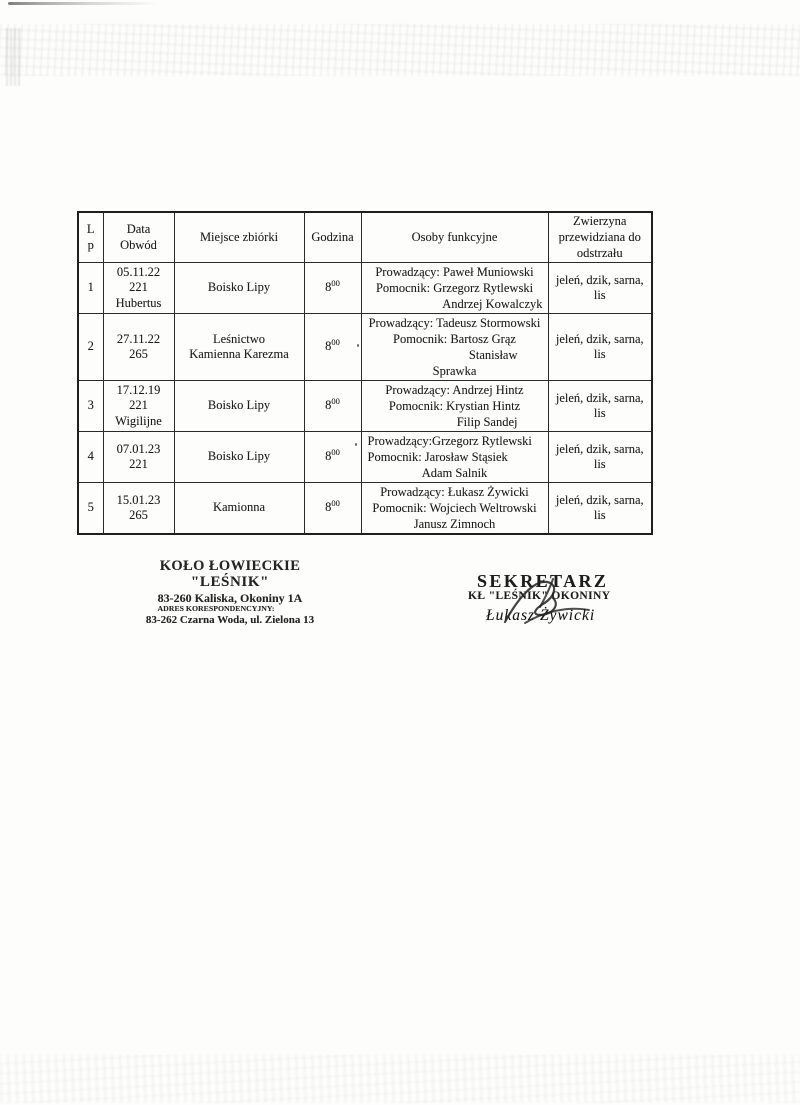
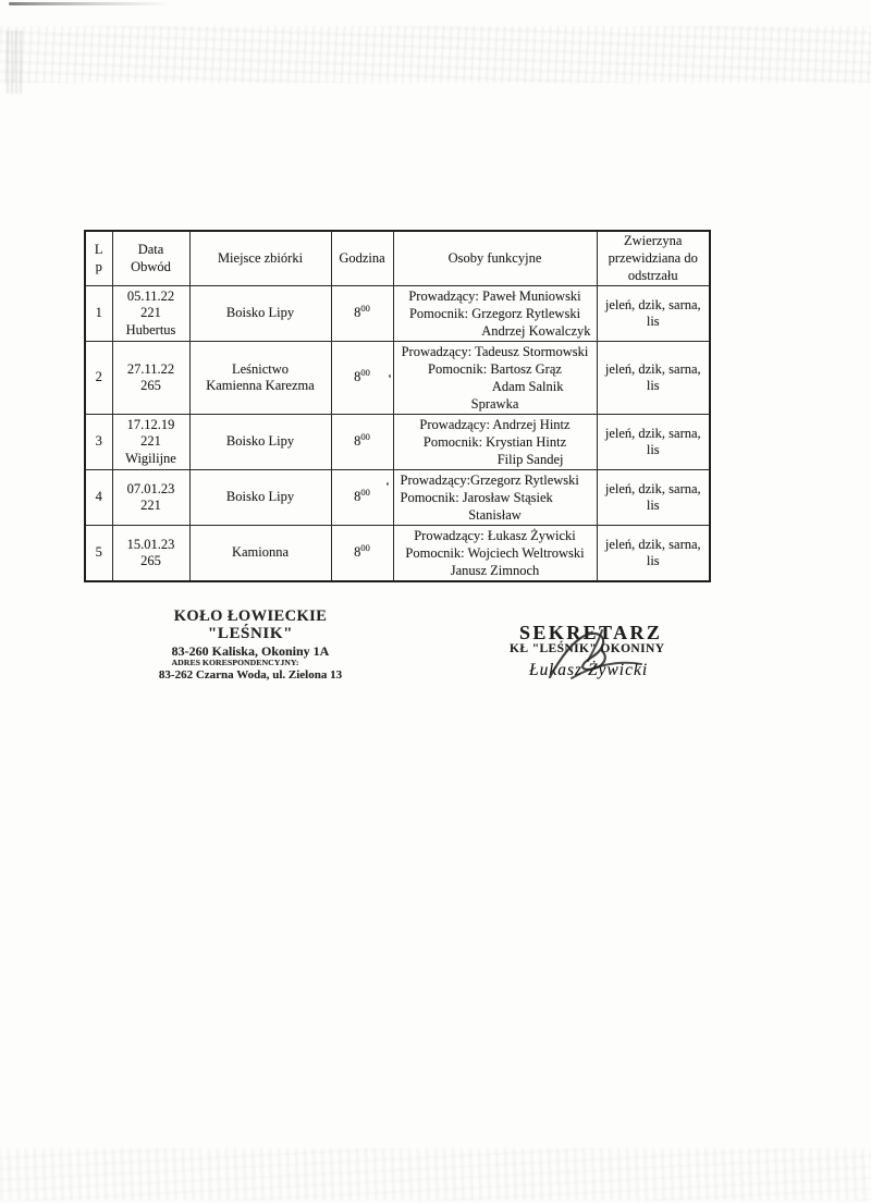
  L p	Data Obwód	Miejsce zbiórki	Godzina	Osoby funkcyjne	Zwierzyna przewidziana do odstrzału
  1	05.11.22 221 Hubertus	Boisko Lipy	800	Prowadzący: Paweł Muniowski Pomocnik: Grzegorz Rytlewski Andrzej Kowalczyk	jeleń, dzik, sarna, lis
- 2	27.11.22 265	Leśnictwo Kamienna Karezma	800	Prowadzący: Tadeusz Stormowski Pomocnik: Bartosz Grąz Stanisław Sprawka	jeleń, dzik, sarna, lis
+ 2	27.11.22 265	Leśnictwo Kamienna Karezma	800	Prowadzący: Tadeusz Stormowski Pomocnik: Bartosz Grąz Adam Salnik Sprawka	jeleń, dzik, sarna, lis
  3	17.12.19 221 Wigilijne	Boisko Lipy	800	Prowadzący: Andrzej Hintz Pomocnik: Krystian Hintz Filip Sandej	jeleń, dzik, sarna, lis
- 4	07.01.23 221	Boisko Lipy	800	Prowadzący:Grzegorz Rytlewski Pomocnik: Jarosław Stąsiek Adam Salnik	jeleń, dzik, sarna, lis
+ 4	07.01.23 221	Boisko Lipy	800	Prowadzący:Grzegorz Rytlewski Pomocnik: Jarosław Stąsiek Stanisław	jeleń, dzik, sarna, lis
  5	15.01.23 265	Kamionna	800	Prowadzący: Łukasz Żywicki Pomocnik: Wojciech Weltrowski Janusz Zimnoch	jeleń, dzik, sarna, lis
  KOŁO ŁOWIECKIE
  "LEŚNIK"
  83-260 Kaliska, Okoniny 1A
  ADRES KORESPONDENCYJNY:
  83-262 Czarna Woda, ul. Zielona 13
  SEKRETARZ
  KŁ "LEŚNIK" OKONINY
  Łukasz Żywicki
